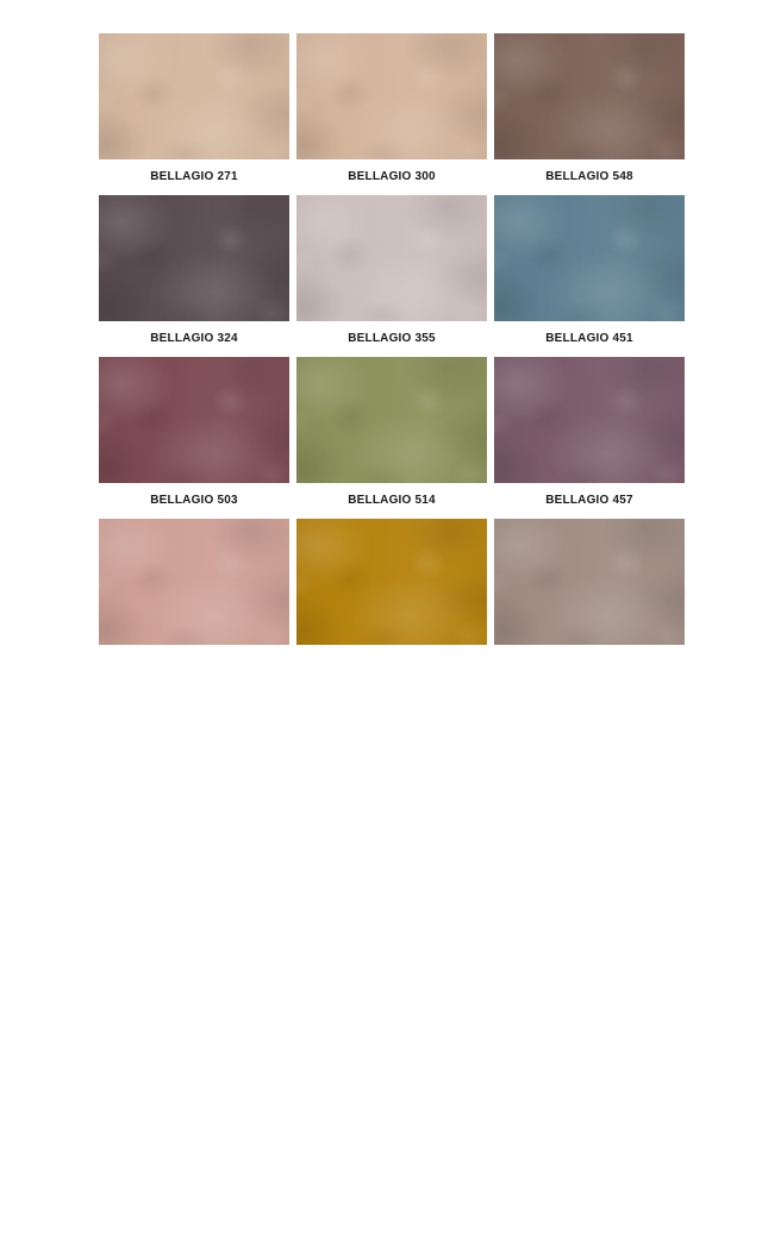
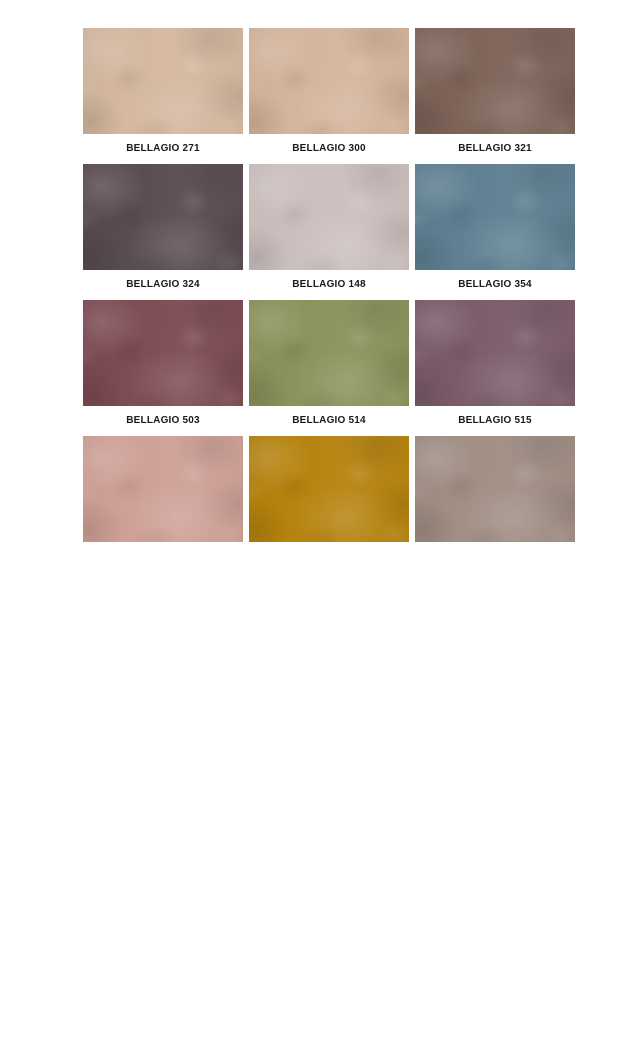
  BELLAGIO 271
  BELLAGIO 300
- BELLAGIO 548
+ BELLAGIO 321
  BELLAGIO 324
- BELLAGIO 355
+ BELLAGIO 148
- BELLAGIO 451
+ BELLAGIO 354
  BELLAGIO 503
  BELLAGIO 514
- BELLAGIO 457
+ BELLAGIO 515
